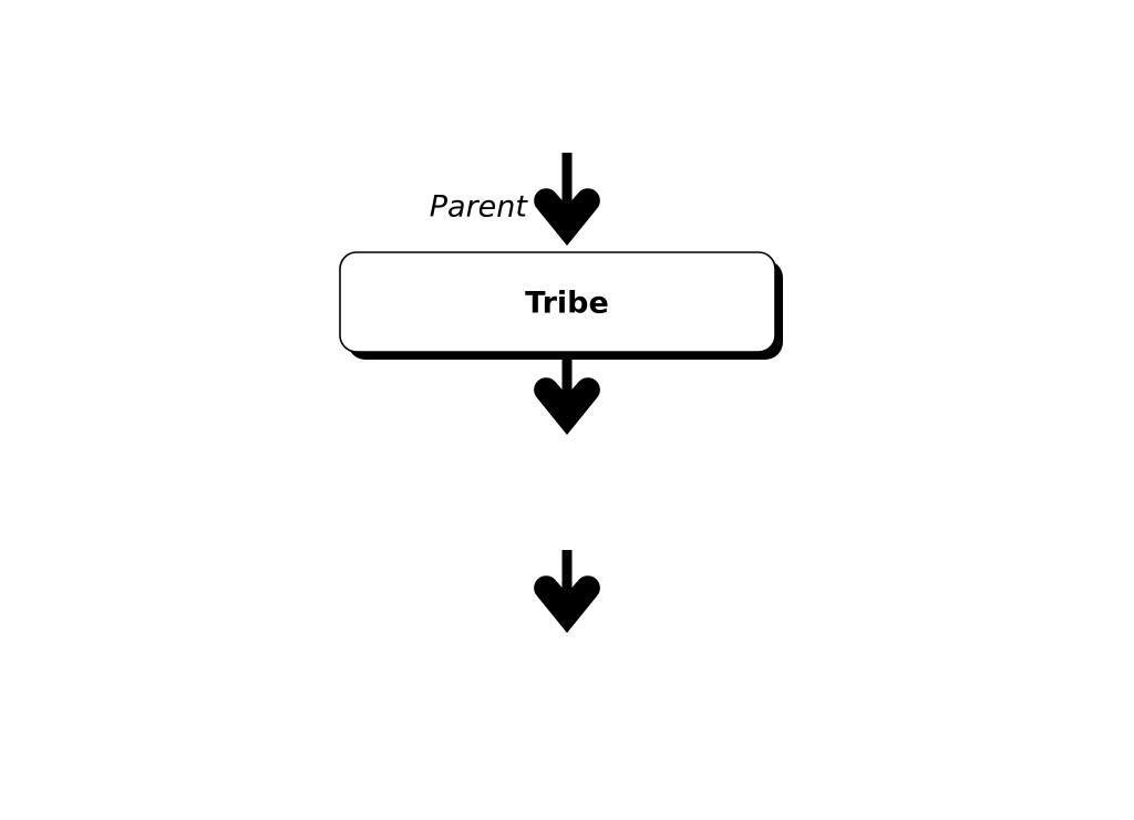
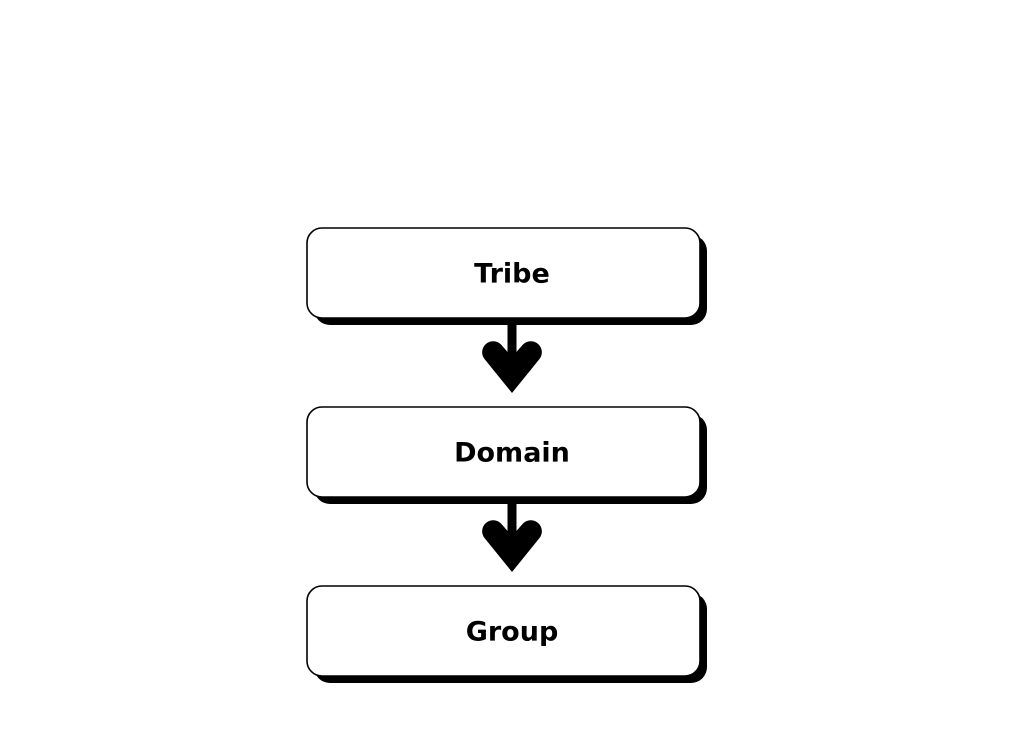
- Parent
  Tribe
+ Domain
+ Group
